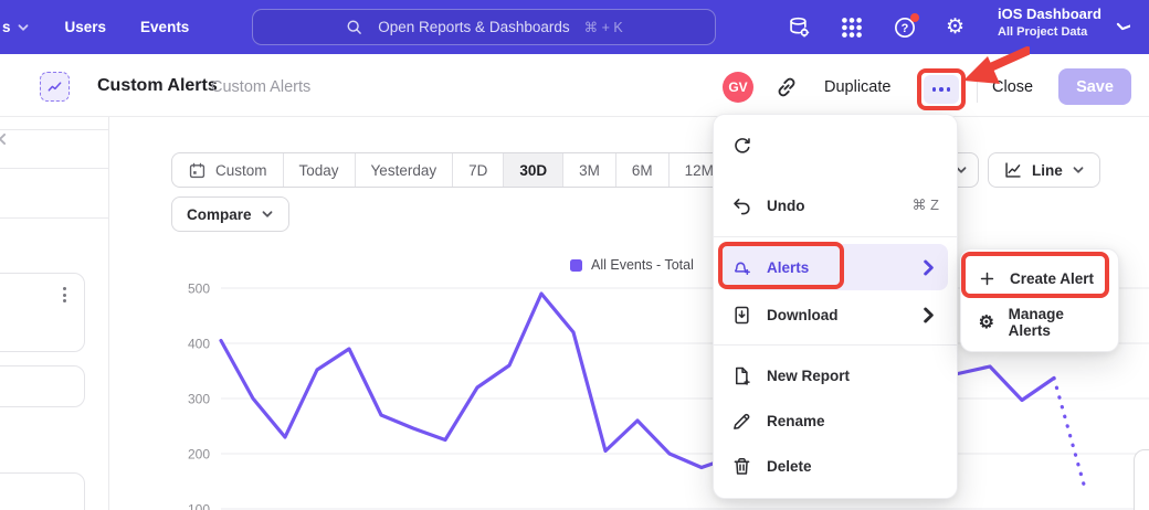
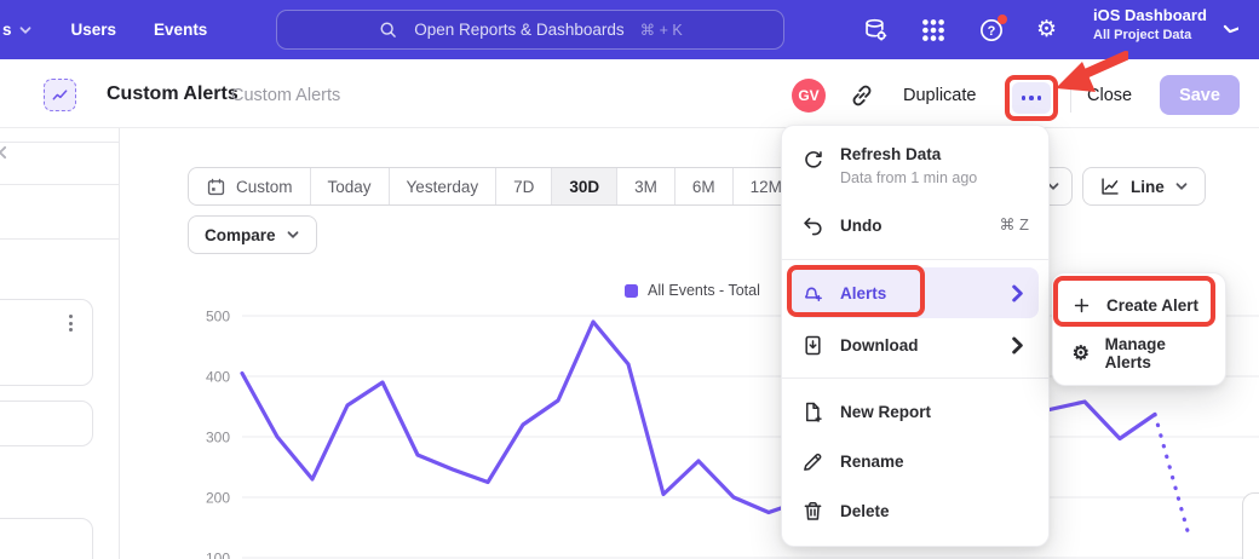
  s
  Users
  Events
  Open Reports & Dashboards
  ⌘ + K
  ?
  ⚙
  iOS Dashboard
  All Project Data
  Custom Alerts
  Custom Alerts
  GV
  Duplicate
  Close
  Save
  Custom
  Today
  Yesterday
  7D
  30D
  3M
  6M
  12M
  Compare
  Line
  500
  400
  300
  200
  All Events - Total
+ Refresh Data
+ Data from 1 min ago
  Undo
  ⌘ Z
  Alerts
  Download
  New Report
  Rename
  Delete
  Create Alert
  ⚙
  Manage Alerts
